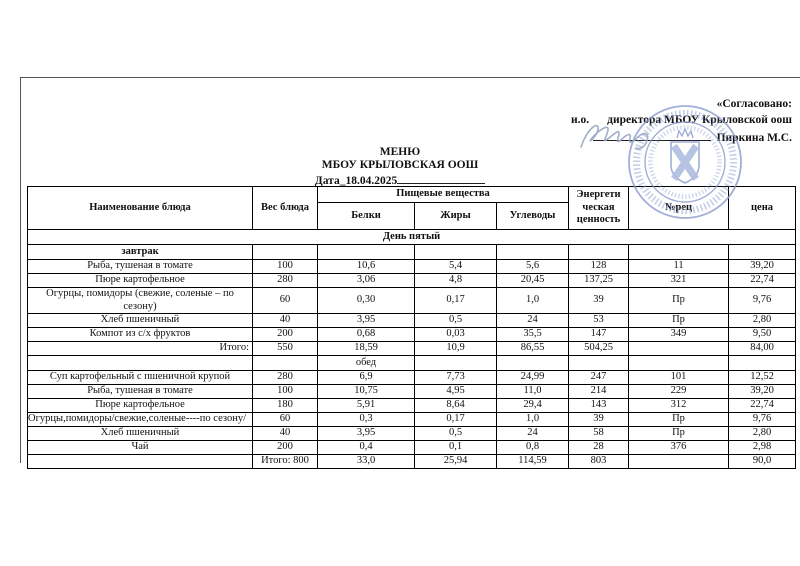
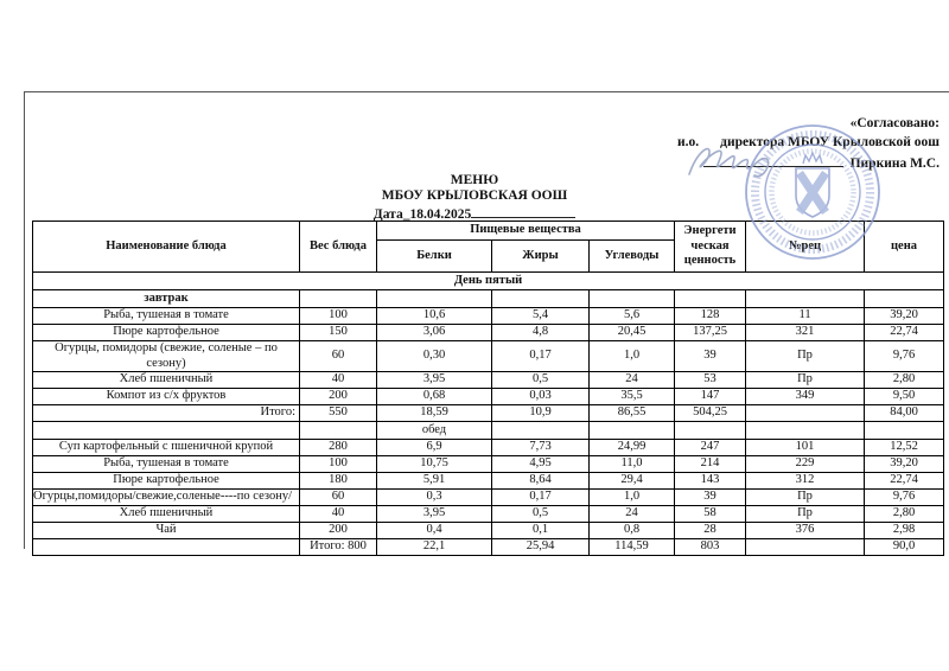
  «Согласовано:
  и.о. директора МБОУ Крыловской оош
  Пиркина М.С.
  МЕНЮ
  МБОУ КРЫЛОВСКАЯ ООШ
  Дата_18.04.2025
  Наименование блюда	Вес блюда	Пищевые вещества	Энергети ческая ценность	№рец	цена
  Белки	Жиры	Углеводы
  День пятый
  завтрак
  Рыба, тушеная в томате	100	10,6	5,4	5,6	128	11	39,20
- Пюре картофельное	280	3,06	4,8	20,45	137,25	321	22,74
+ Пюре картофельное	150	3,06	4,8	20,45	137,25	321	22,74
  Огурцы, помидоры (свежие, соленые – по сезону)	60	0,30	0,17	1,0	39	Пр	9,76
  Хлеб пшеничный	40	3,95	0,5	24	53	Пр	2,80
  Компот из с/х фруктов	200	0,68	0,03	35,5	147	349	9,50
  Итого:	550	18,59	10,9	86,55	504,25		84,00
  		обед
  Суп картофельный с пшеничной крупой	280	6,9	7,73	24,99	247	101	12,52
  Рыба, тушеная в томате	100	10,75	4,95	11,0	214	229	39,20
  Пюре картофельное	180	5,91	8,64	29,4	143	312	22,74
  Огурцы,помидоры/свежие,соленые----по сезону/	60	0,3	0,17	1,0	39	Пр	9,76
  Хлеб пшеничный	40	3,95	0,5	24	58	Пр	2,80
  Чай	200	0,4	0,1	0,8	28	376	2,98
- 	Итого: 800	33,0	25,94	114,59	803		90,0
+ 	Итого: 800	22,1	25,94	114,59	803		90,0
